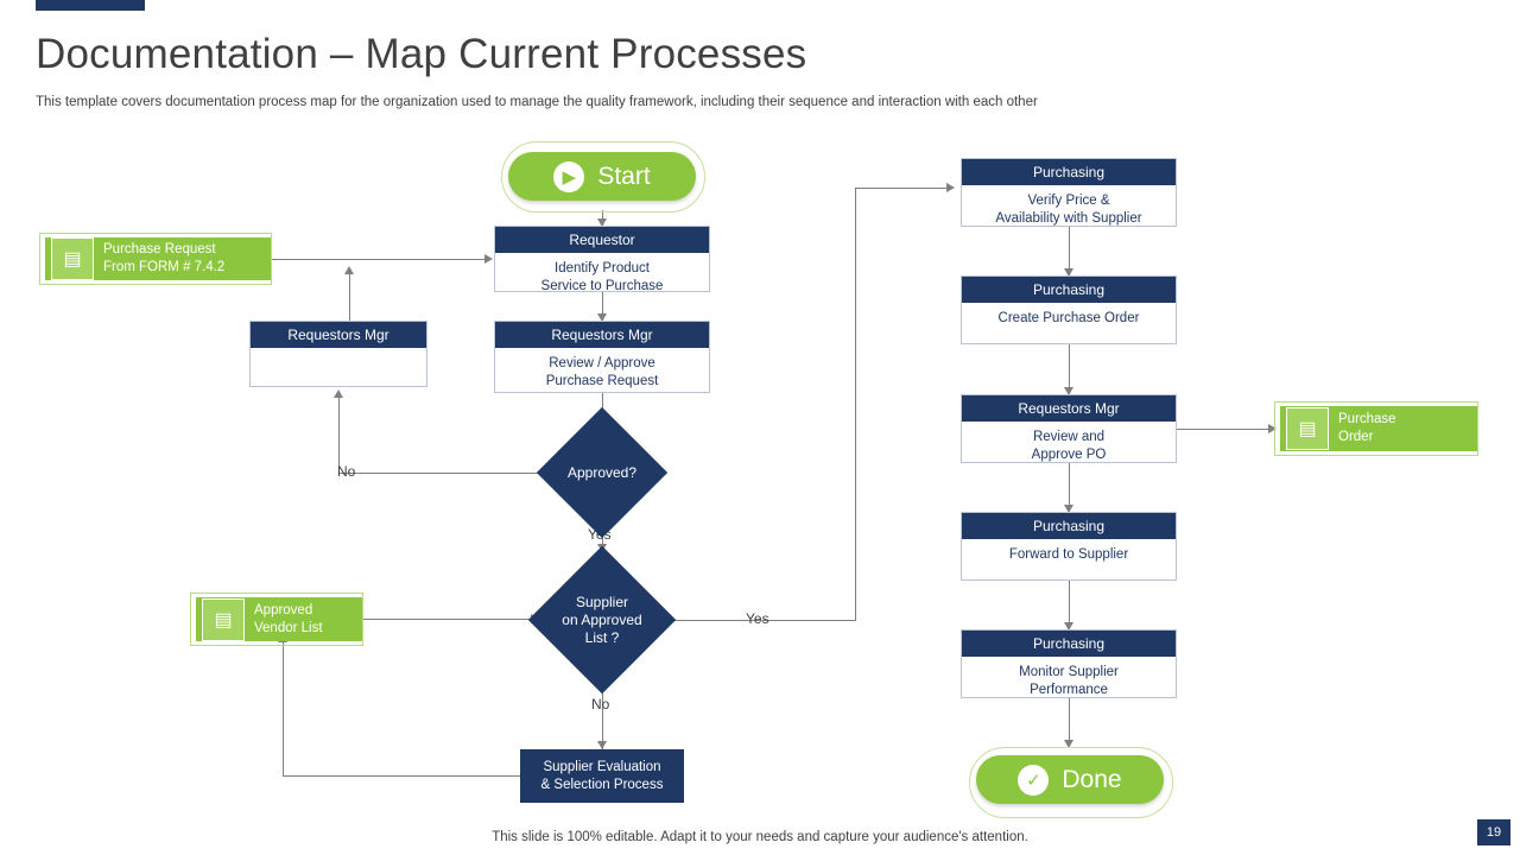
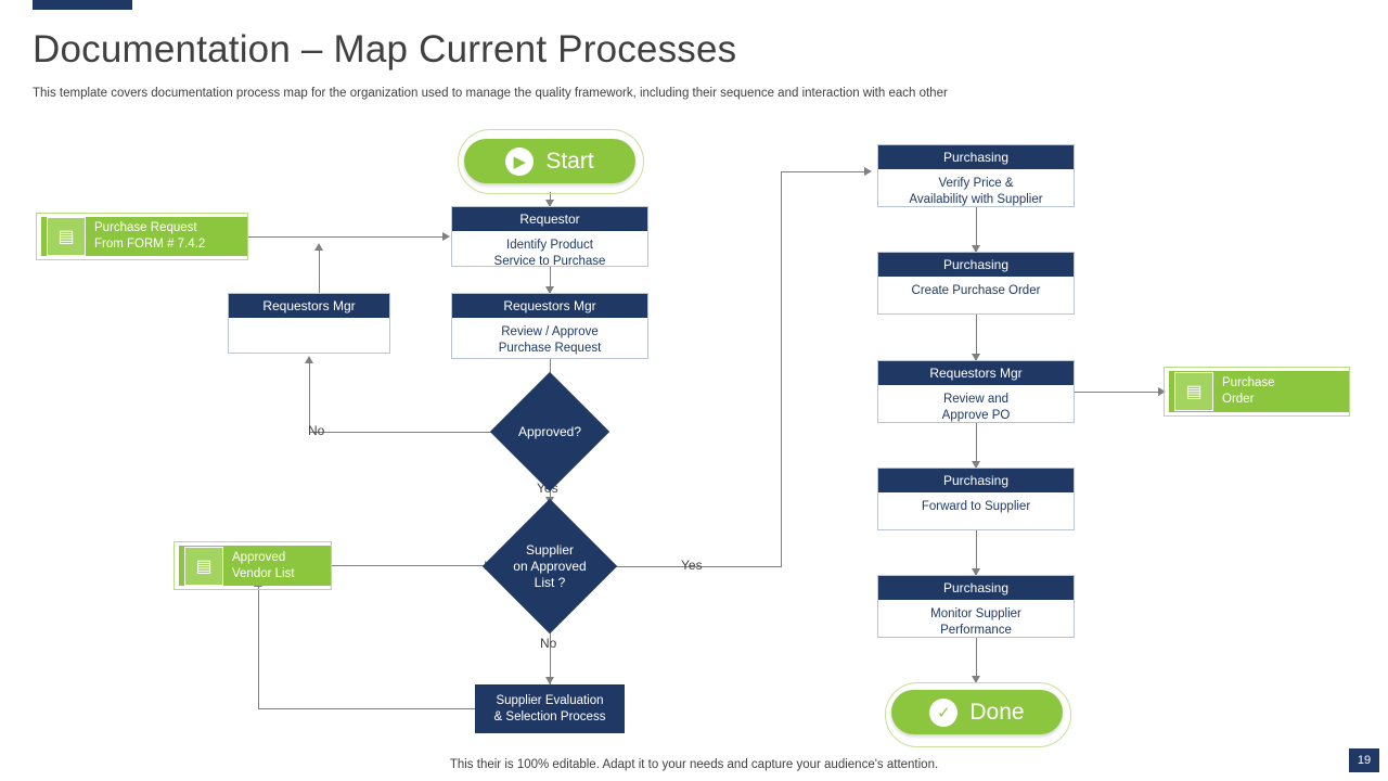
  Documentation – Map Current Processes
  This template covers documentation process map for the organization used to manage the quality framework, including their sequence and interaction with each other
  No
  Yes
  No
  ▶
  Start
  ▤
  Purchase Request
  From FORM # 7.4.2
  Requestor
  Identify Product
  Service to Purchase
  Requestors Mgr
  Review / Approve
  Purchase Request
  Requestors Mgr
  Approved?
  ▤
  Approved
  Vendor List
  Supplier
  on Approved
  List ?
  Supplier Evaluation
  & Selection Process
  Purchasing
  Verify Price &
  Availability with Supplier
  Purchasing
  Create Purchase Order
  Requestors Mgr
  Review and
  Approve PO
  Purchasing
  Forward to Supplier
  Purchasing
  Monitor Supplier
  Performance
  ▤
  Purchase
  Order
  ✓
  Done
- This slide is 100% editable. Adapt it to your needs and capture your audience's attention.
+ This their is 100% editable. Adapt it to your needs and capture your audience's attention.
  19
